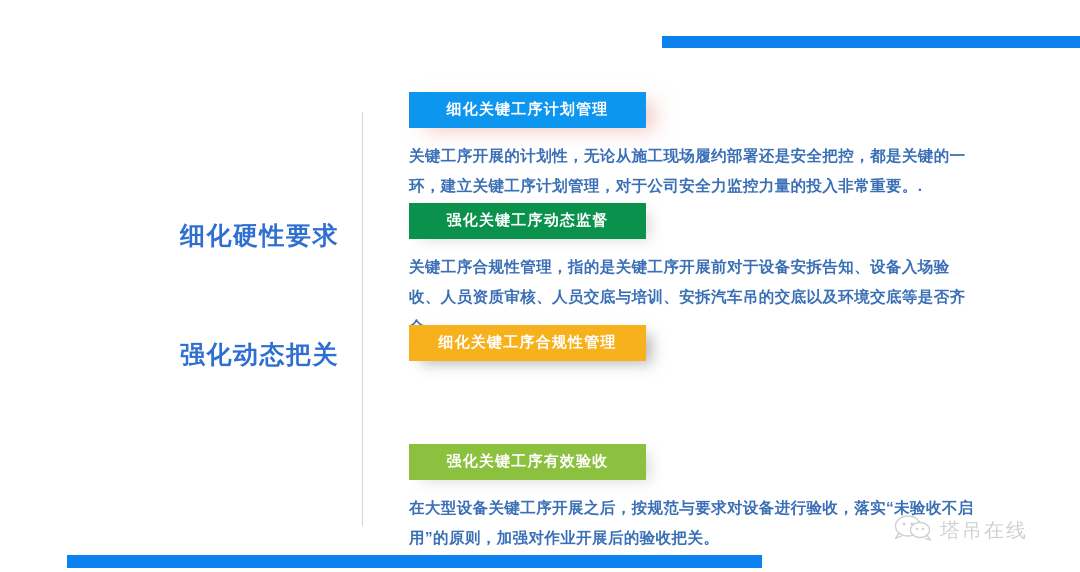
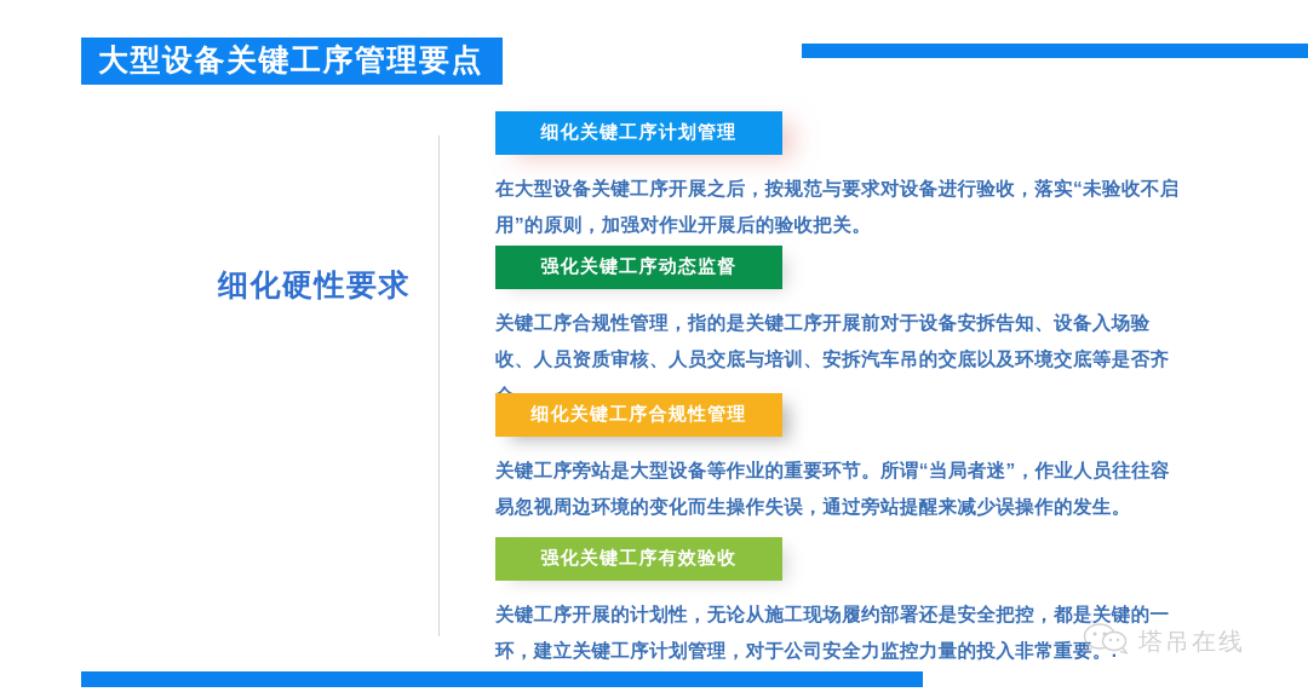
+ 大型设备关键工序管理要点
  细化硬性要求
- 强化动态把关
  细化关键工序计划管理
- 关键工序开展的计划性，无论从施工现场履约部署还是安全把控，都是关键的一环，建立关键工序计划管理，对于公司安全力监控力量的投入非常重要。.
+ 在大型设备关键工序开展之后，按规范与要求对设备进行验收，落实“未验收不启用”的原则，加强对作业开展后的验收把关。
  强化关键工序动态监督
  关键工序合规性管理，指的是关键工序开展前对于设备安拆告知、设备入场验收、人员资质审核、人员交底与培训、安拆汽车吊的交底以及环境交底等是否齐
  细化关键工序合规性管理
+ 关键工序旁站是大型设备等作业的重要环节。所谓“当局者迷”，作业人员往往容易忽视周边环境的变化而生操作失误，通过旁站提醒来减少误操作的发生。
  强化关键工序有效验收
- 在大型设备关键工序开展之后，按规范与要求对设备进行验收，落实“未验收不启用”的原则，加强对作业开展后的验收把关。
+ 关键工序开展的计划性，无论从施工现场履约部署还是安全把控，都是关键的一环，建立关键工序计划管理，对于公司安全力监控力量的投入非常重要。.
  塔吊在线
